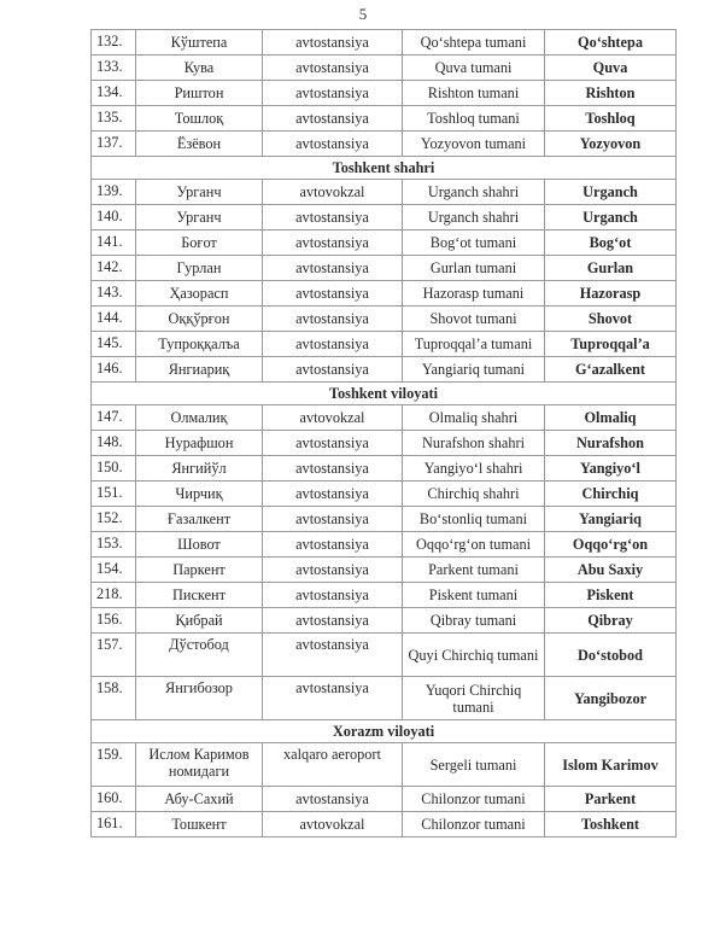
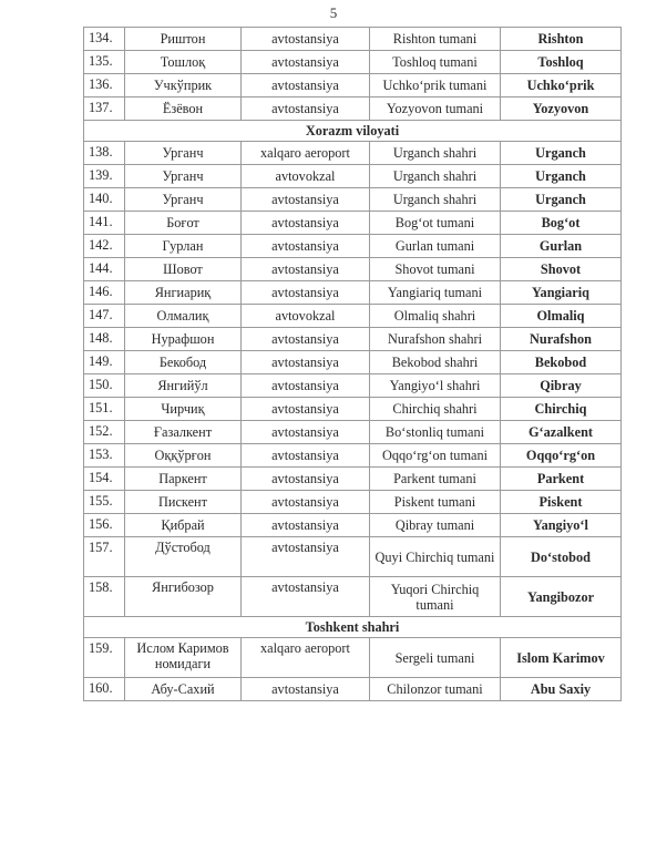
  5
- 132.	Кўштепа	avtostansiya	Qo‘shtepa tumani	Qo‘shtepa
- 133.	Кува	avtostansiya	Quva tumani	Quva
  134.	Риштон	avtostansiya	Rishton tumani	Rishton
  135.	Тошлоқ	avtostansiya	Toshloq tumani	Toshloq
+ 136.	Учкўприк	avtostansiya	Uchko‘prik tumani	Uchko‘prik
  137.	Ёзёвон	avtostansiya	Yozyovon tumani	Yozyovon
- Toshkent shahri
+ Xorazm viloyati
+ 138.	Урганч	xalqaro aeroport	Urganch shahri	Urganch
  139.	Урганч	avtovokzal	Urganch shahri	Urganch
  140.	Урганч	avtostansiya	Urganch shahri	Urganch
  141.	Боғот	avtostansiya	Bog‘ot tumani	Bog‘ot
  142.	Гурлан	avtostansiya	Gurlan tumani	Gurlan
- 143.	Ҳазорасп	avtostansiya	Hazorasp tumani	Hazorasp
- 144.	Оққўрғон	avtostansiya	Shovot tumani	Shovot
+ 144.	Шовот	avtostansiya	Shovot tumani	Shovot
- 145.	Тупроққалъа	avtostansiya	Tuproqqal’a tumani	Tuproqqal’a
- 146.	Янгиариқ	avtostansiya	Yangiariq tumani	G‘azalkent
+ 146.	Янгиариқ	avtostansiya	Yangiariq tumani	Yangiariq
- Toshkent viloyati
  147.	Олмалиқ	avtovokzal	Olmaliq shahri	Olmaliq
  148.	Нурафшон	avtostansiya	Nurafshon shahri	Nurafshon
+ 149.	Бекобод	avtostansiya	Bekobod shahri	Bekobod
- 150.	Янгийўл	avtostansiya	Yangiyo‘l shahri	Yangiyo‘l
+ 150.	Янгийўл	avtostansiya	Yangiyo‘l shahri	Qibray
  151.	Чирчиқ	avtostansiya	Chirchiq shahri	Chirchiq
- 152.	Ғазалкент	avtostansiya	Bo‘stonliq tumani	Yangiariq
+ 152.	Ғазалкент	avtostansiya	Bo‘stonliq tumani	G‘azalkent
- 153.	Шовот	avtostansiya	Oqqo‘rg‘on tumani	Oqqo‘rg‘on
+ 153.	Оққўрғон	avtostansiya	Oqqo‘rg‘on tumani	Oqqo‘rg‘on
- 154.	Паркент	avtostansiya	Parkent tumani	Abu Saxiy
+ 154.	Паркент	avtostansiya	Parkent tumani	Parkent
- 218.	Пискент	avtostansiya	Piskent tumani	Piskent
+ 155.	Пискент	avtostansiya	Piskent tumani	Piskent
- 156.	Қибрай	avtostansiya	Qibray tumani	Qibray
+ 156.	Қибрай	avtostansiya	Qibray tumani	Yangiyo‘l
  157.	Дўстобод	avtostansiya	Quyi Chirchiq tumani	Do‘stobod
  158.	Янгибозор	avtostansiya	Yuqori Chirchiq tumani	Yangibozor
- Xorazm viloyati
+ Toshkent shahri
  159.	Ислом Каримов номидаги	xalqaro aeroport	Sergeli tumani	Islom Karimov
- 160.	Абу-Сахий	avtostansiya	Chilonzor tumani	Parkent
+ 160.	Абу-Сахий	avtostansiya	Chilonzor tumani	Abu Saxiy
- 161.	Тошкент	avtovokzal	Chilonzor tumani	Toshkent
